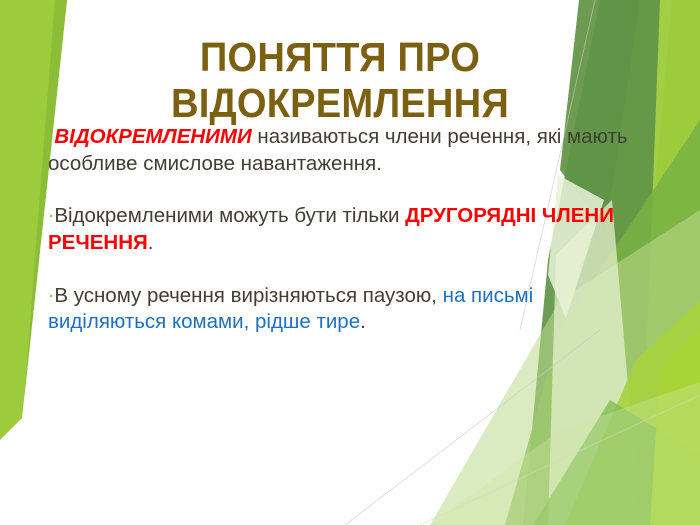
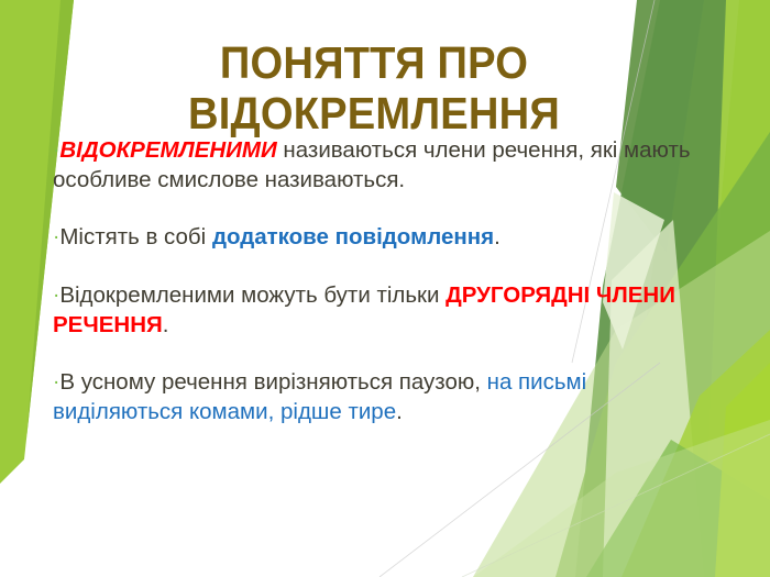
  ПОНЯТТЯ ПРО ВІДОКРЕМЛЕННЯ
- ·ВІДОКРЕМЛЕНИМИ називаються члени речення, які мають особливе смислове навантаження.
+ ·ВІДОКРЕМЛЕНИМИ називаються члени речення, які мають особливе смислове називаються.
+ ·Містять в собі додаткове повідомлення.
  ·Відокремленими можуть бути тільки ДРУГОРЯДНІ ЧЛЕНИ РЕЧЕННЯ.
  ·В усному речення вирізняються паузою, на письмі виділяються комами, рідше тире.
